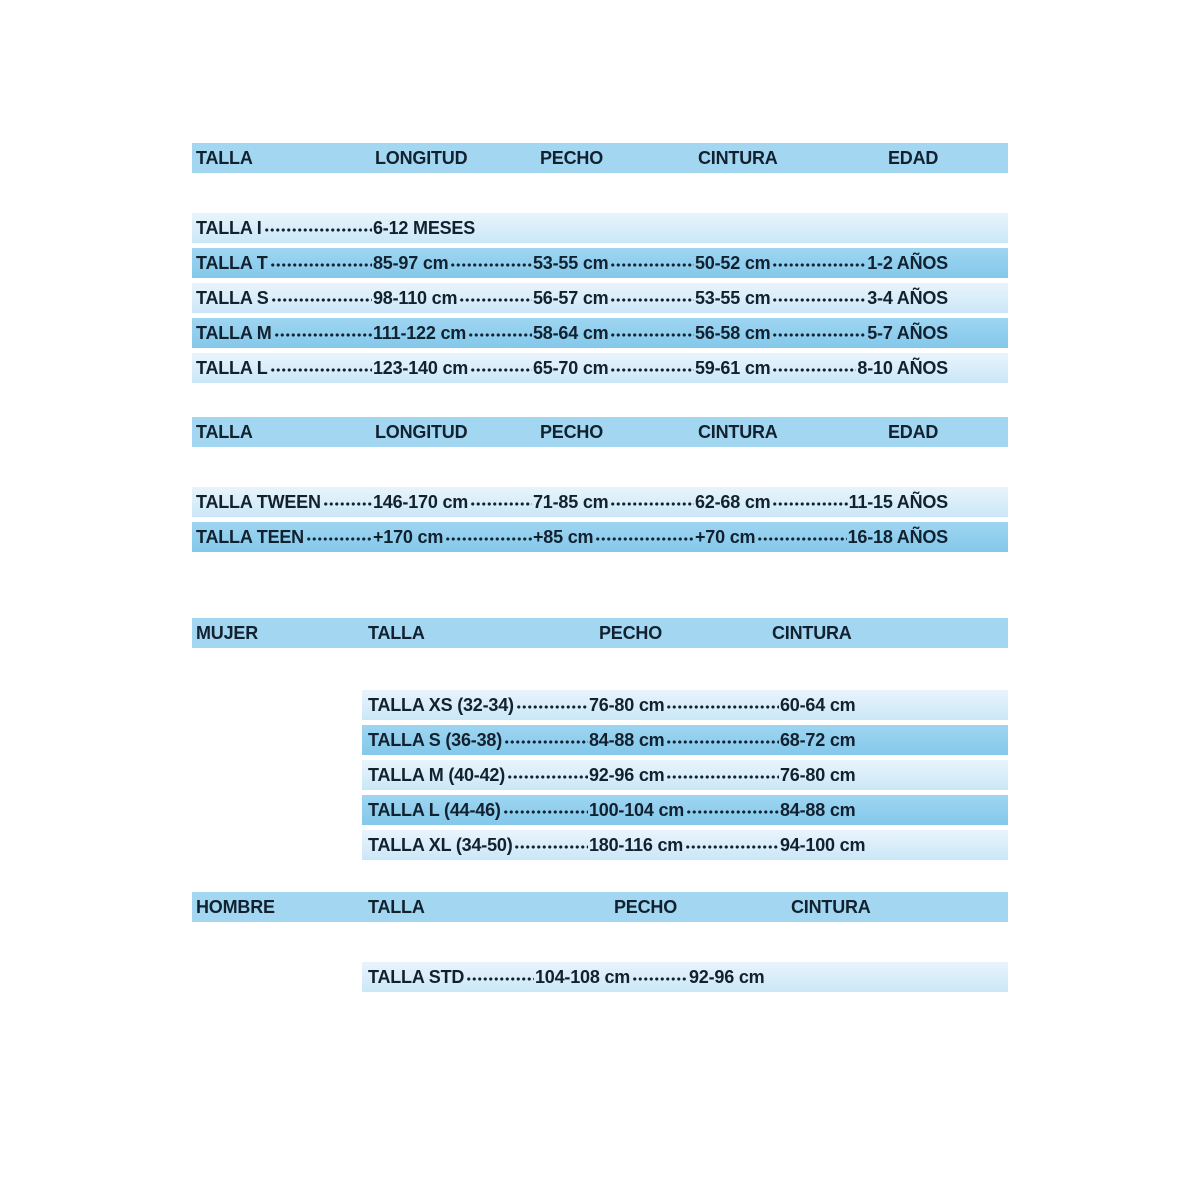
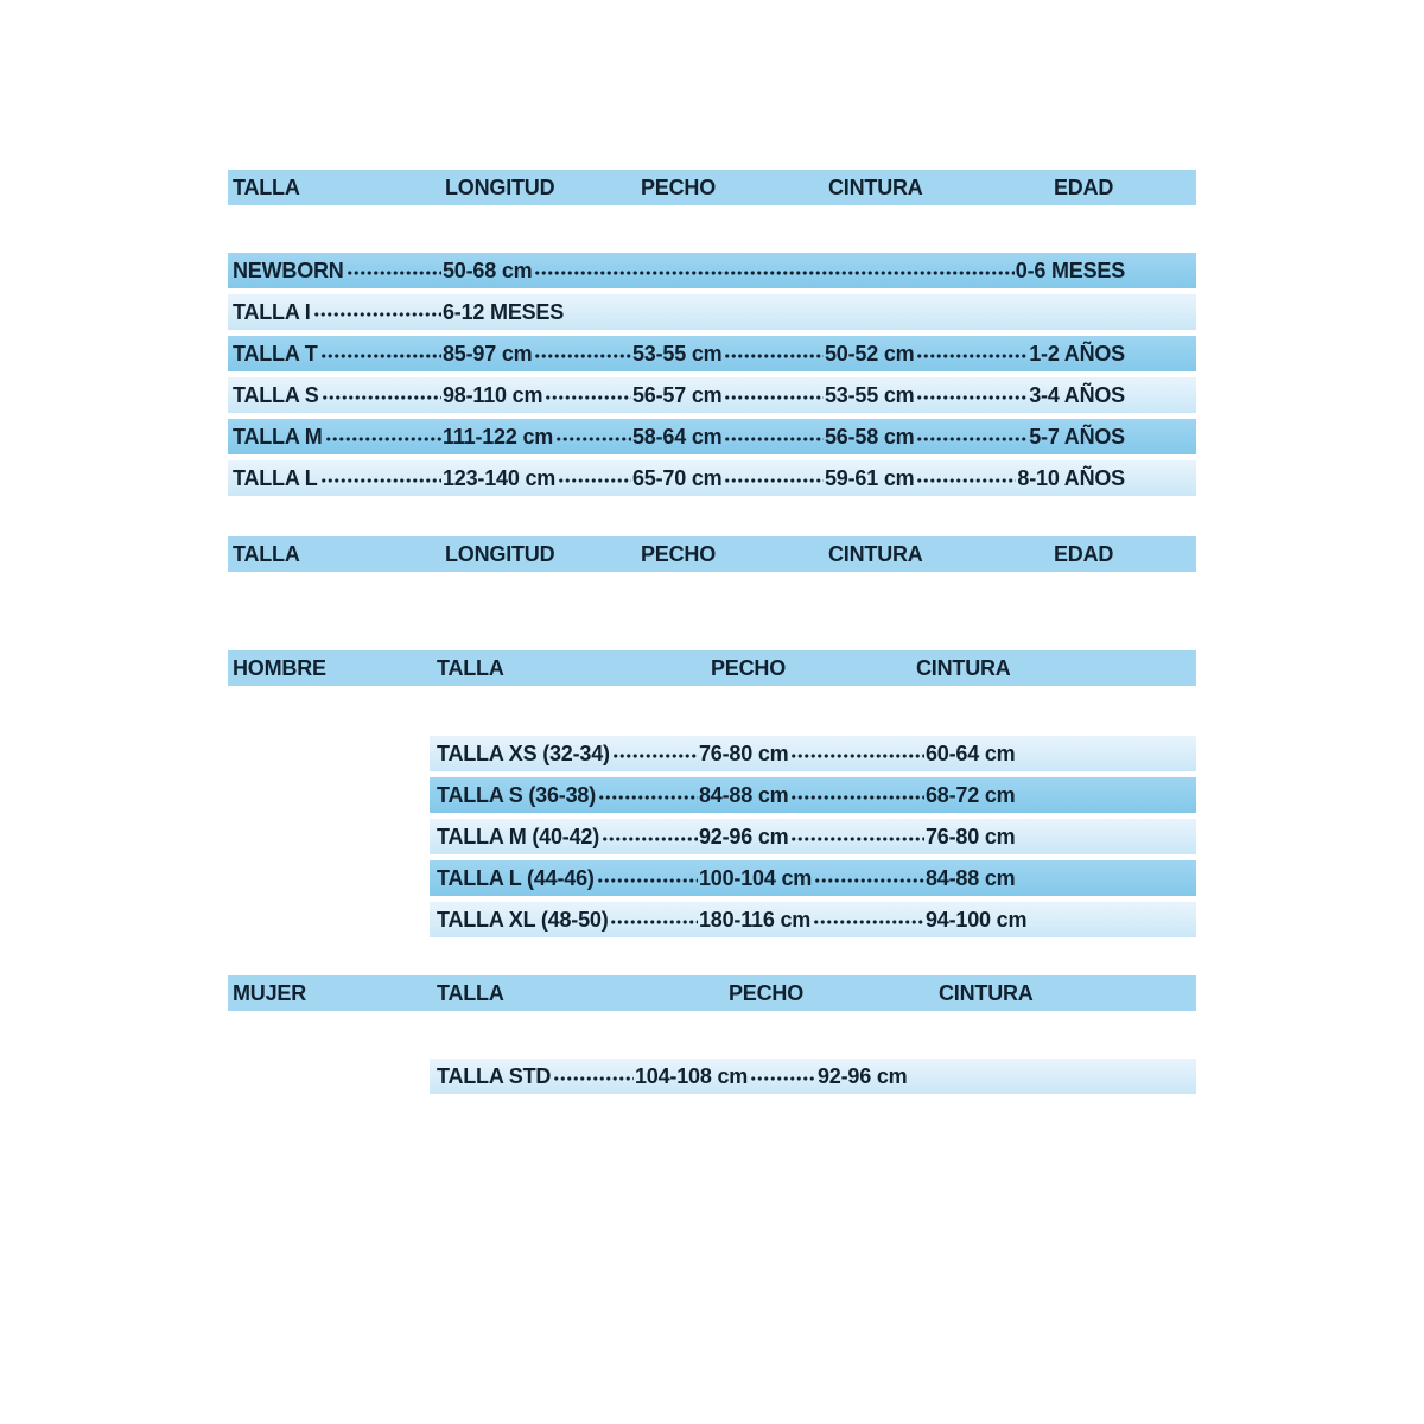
  TALLA
  LONGITUD
  PECHO
  CINTURA
  EDAD
+ NEWBORN
+ 50-68 cm
+ 0-6 MESES
  TALLA I
  6-12 MESES
  TALLA T
  85-97 cm
  53-55 cm
  50-52 cm
  1-2 AÑOS
  TALLA S
  98-110 cm
  56-57 cm
  53-55 cm
  3-4 AÑOS
  TALLA M
  111-122 cm
  58-64 cm
  56-58 cm
  5-7 AÑOS
  TALLA L
  123-140 cm
  65-70 cm
  59-61 cm
  8-10 AÑOS
  TALLA
  LONGITUD
  PECHO
  CINTURA
  EDAD
- TALLA TWEEN
- 146-170 cm
- 71-85 cm
- 62-68 cm
- 11-15 AÑOS
- TALLA TEEN
- +170 cm
- +85 cm
- +70 cm
- 16-18 AÑOS
- MUJER
+ HOMBRE
  TALLA
  PECHO
  CINTURA
  TALLA XS (32-34)
  76-80 cm
  60-64 cm
  TALLA S (36-38)
  84-88 cm
  68-72 cm
  TALLA M (40-42)
  92-96 cm
  76-80 cm
  TALLA L (44-46)
  100-104 cm
  84-88 cm
- TALLA XL (34-50)
+ TALLA XL (48-50)
  180-116 cm
  94-100 cm
- HOMBRE
+ MUJER
  TALLA
  PECHO
  CINTURA
  TALLA STD
  104-108 cm
  92-96 cm
